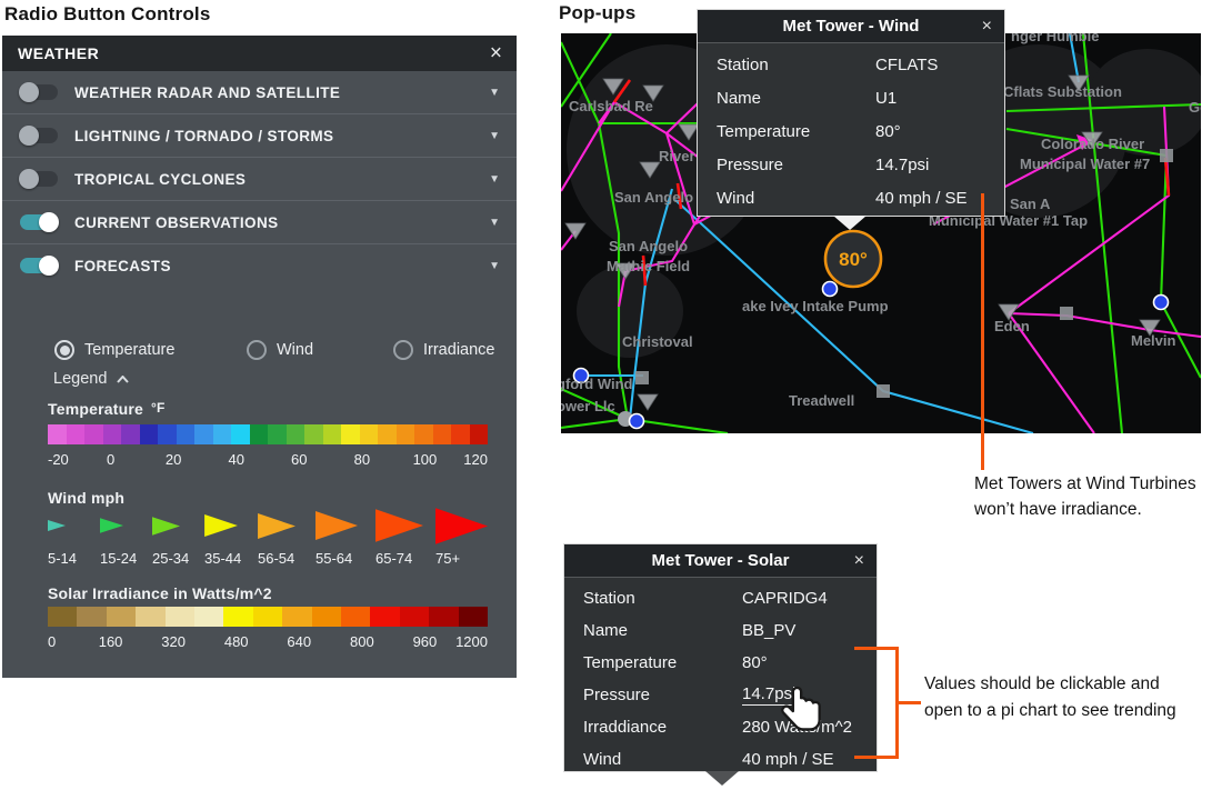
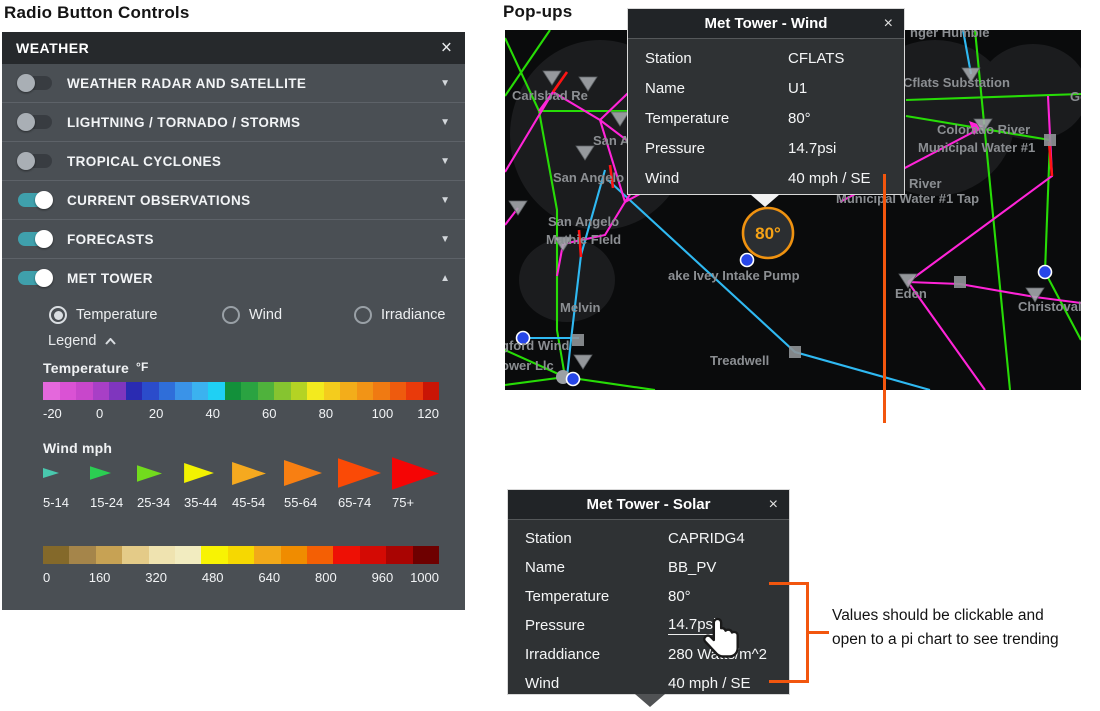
  Radio Button Controls
  Pop-ups
  WEATHER
  ×
  WEATHER RADAR AND SATELLITE
  ▼
  LIGHTNING / TORNADO / STORMS
  ▼
  TROPICAL CYCLONES
  ▼
  CURRENT OBSERVATIONS
  ▼
  FORECASTS
  ▼
+ MET TOWER
+ ▲
  Temperature
  Wind
  Irradiance
  Legend
  Temperature °F
  -20
  0
  20
  40
  60
  80
  100
  120
  Wind mph
  5-14
  15-24
  25-34
  35-44
- 56-54
+ 45-54
  55-64
  65-74
  75+
- Solar Irradiance in Watts/m^2
  0
  160
  320
  480
  640
  800
  960
- 1200
+ 1000
  Carlsbad Re
- River
+ San A
  San Angelo
  San Angelo
  Mathie Field
  ake Ivey Intake Pump
- Christoval
+ Melvin
  gford Wind
  ower Llc
  Treadwell
  Eden
- Melvin
+ Christoval
  nger Humble
  Cflats Substation
  Colorado River
- Municipal Water #7
+ Municipal Water #1
- San A
+ River
  Municipal Water #1 Tap
  80°
  Met Tower - Wind
  ×
  Station
  CFLATS
  Name
  U1
  Temperature
  80°
  Pressure
  14.7psi
  Wind
  40 mph / SE
  Met Tower - Solar
  ×
  Station
  CAPRIDG4
  Name
  BB_PV
  Temperature
  80°
  Pressure
  14.7ps
  Irraddiance
  280 Wa/m^2
  Wind
  40 mph / SE
- Met Towers at Wind Turbines won’t have irradiance.
  Values should be clickable and open to a pi chart to see trending
